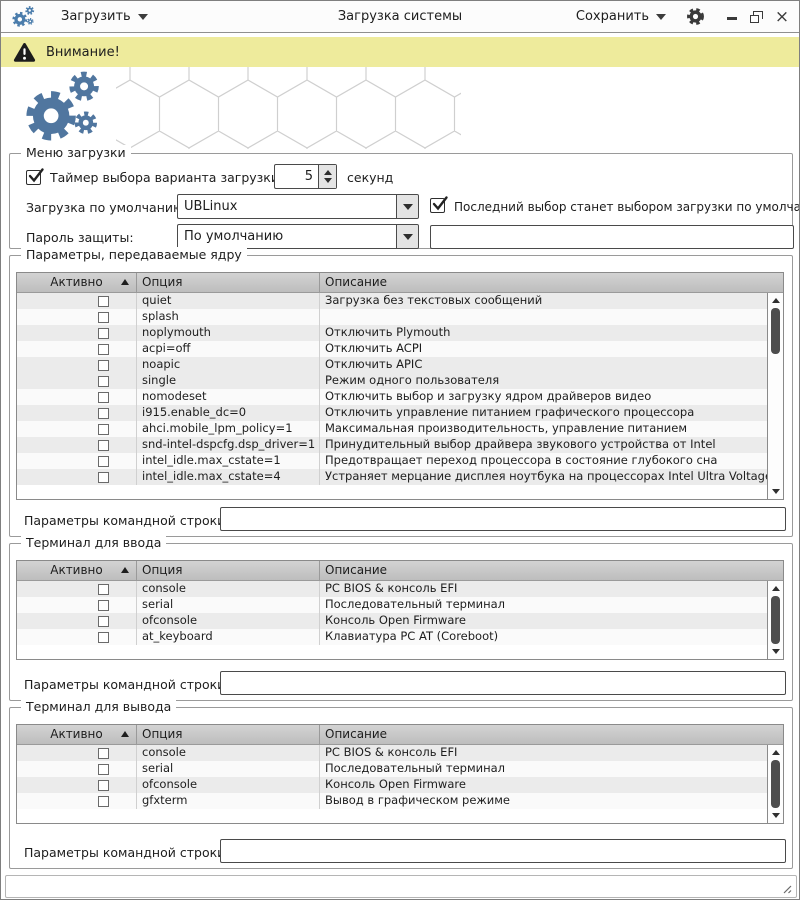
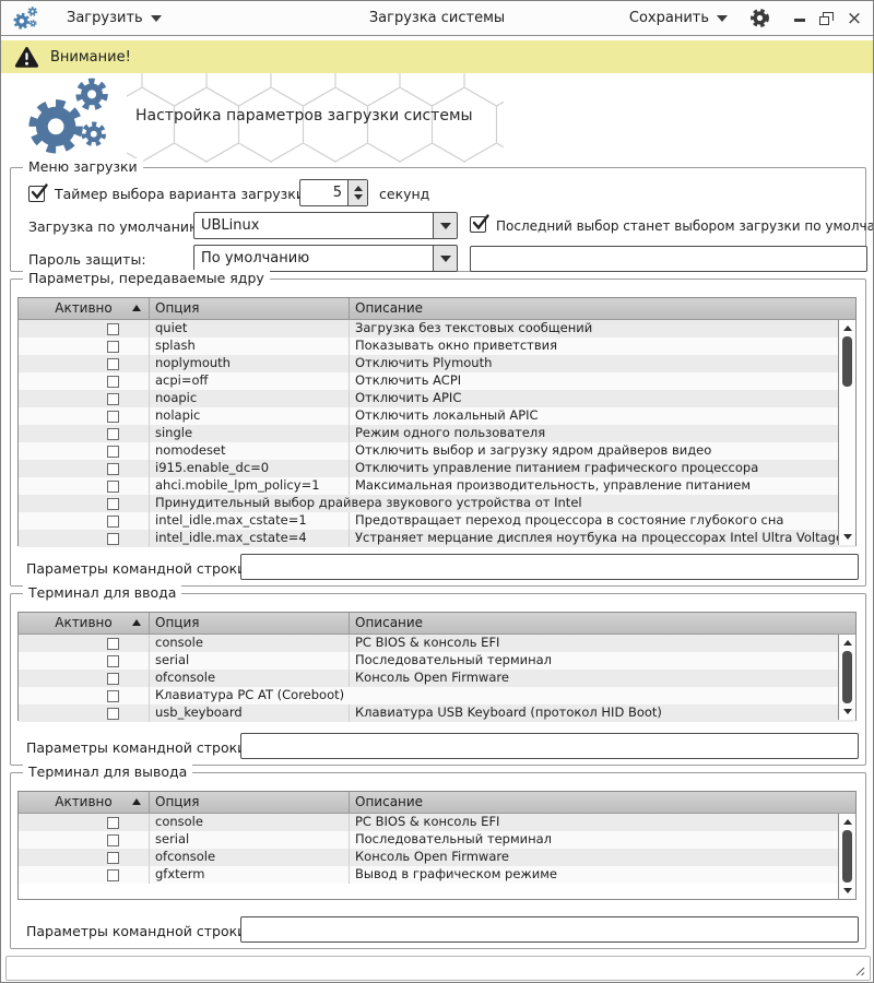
  Загрузить
  Загрузка системы
  Сохранить
  ×
  Внимание!
+ Настройка параметров загрузки системы
  Меню загрузки
  Таймер выбора варианта загрузк
  5
  секунд
  Загрузка по умолчани
  UBLinux
  Последний выбор станет выбором загрузки по умолча
  Пароль защиты:
  По умолчанию
  Параметры, передаваемые ядру
  Активно
  Опция
  Описание
  quiet
  Загрузка без текстовых сообщений
  splash
+ Показывать окно приветствия
  noplymouth
  Отключить Plymouth
  acpi=off
  Отключить ACPI
  noapic
  Отключить APIC
+ nolapic
+ Отключить локальный APIC
  single
  Режим одного пользователя
  nomodeset
  Отключить выбор и загрузку ядром драйверов видео
  i915.enable_dc=0
  Отключить управление питанием графического процессора
  ahci.mobile_lpm_policy=1
  Максимальная производительность, управление питанием
- snd-intel-dspcfg.dsp_driver=1
  Принудительный выбор драйвера звукового устройства от Intel
  intel_idle.max_cstate=1
  Предотвращает переход процессора в состояние глубокого сна
  intel_idle.max_cstate=4
  Устраняет мерцание дисплея ноутбука на процессорах Intel Ultra Voltag
  Параметры командной строк
  Терминал для ввода
  Активно
  Опция
  Описание
  console
  PC BIOS & консоль EFI
  serial
  Последовательный терминал
  ofconsole
  Консоль Open Firmware
- at_keyboard
  Клавиатура PC AT (Coreboot)
+ usb_keyboard
+ Клавиатура USB Keyboard (протокол HID Boot)
  Параметры командной строк
  Терминал для вывода
  Активно
  Опция
  Описание
  console
  PC BIOS & консоль EFI
  serial
  Последовательный терминал
  ofconsole
  Консоль Open Firmware
  gfxterm
  Вывод в графическом режиме
  Параметры командной строк
